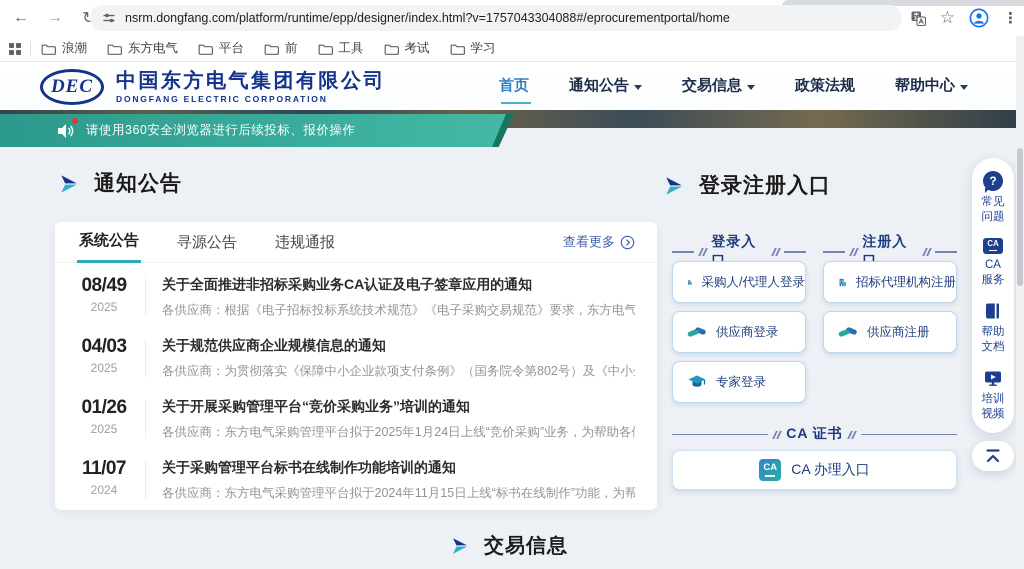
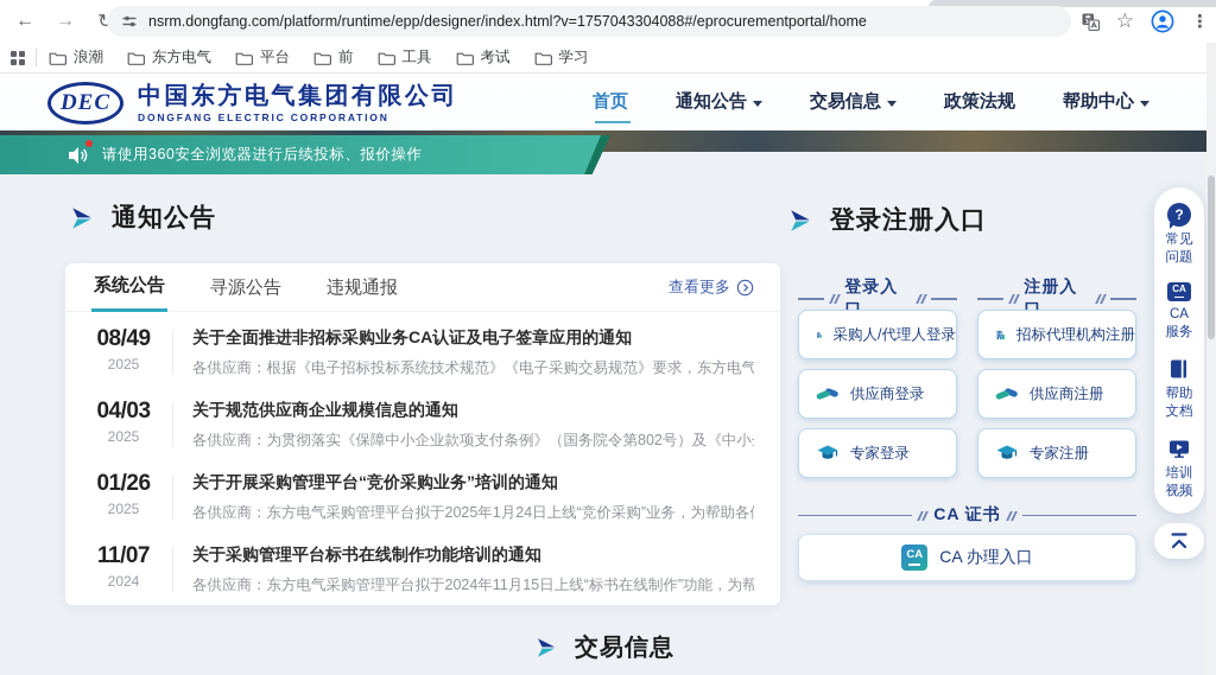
  ←
  →
  ↻
  nsrm.dongfang.com/platform/runtime/epp/designer/index.html?v=1757043304088#/eprocurementportal/home
  ☆
  ⋮
  浪潮
  东方电气
  平台
  前
  工具
  考试
  学习
  DEC
  中国东方电气集团有限公司
  DONGFANG ELECTRIC CORPORATION
  首页
  通知公告
  交易信息
  政策法规
  帮助中心
  请使用360安全浏览器进行后续投标、报价操作
  通知公告
  系统公告
  寻源公告
  违规通报
  查看更多
  08/49
  2025
  关于全面推进非招标采购业务CA认证及电子签章应用的通知
  各供应商：根据《电子招标投标系统技术规范》《电子采购交易规范》要求，东方电气
  04/03
  2025
  关于规范供应商企业规模信息的通知
  各供应商：为贯彻落实《保障中小企业款项支付条例》（国务院令第802号）及《中小
  01/26
  2025
  关于开展采购管理平台“竞价采购业务”培训的通知
  各供应商：东方电气采购管理平台拟于2025年1月24日上线“竞价采购”业务，为帮助各
  11/07
  2024
  关于采购管理平台标书在线制作功能培训的通知
  各供应商：东方电气采购管理平台拟于2024年11月15日上线“标书在线制作”功能，为帮
  登录注册入口
  登录入口
  注册入口
  采购人/代理人登录
  招标代理机构注册
  供应商登录
  供应商注册
  专家登录
+ 专家注册
  CA 证书
  CA
  CA 办理入口
  交易信息
  ?
  常见问题
  CA
  CA 服务
  帮助文档
  培训视频
